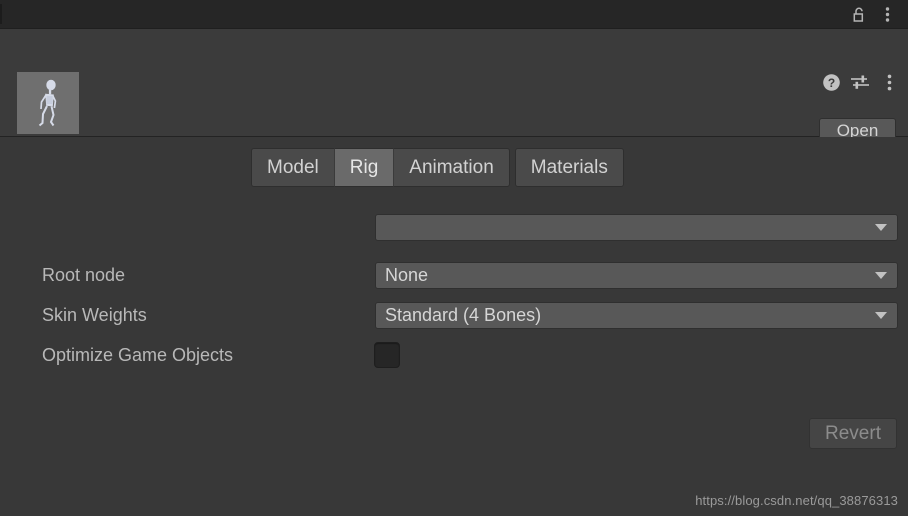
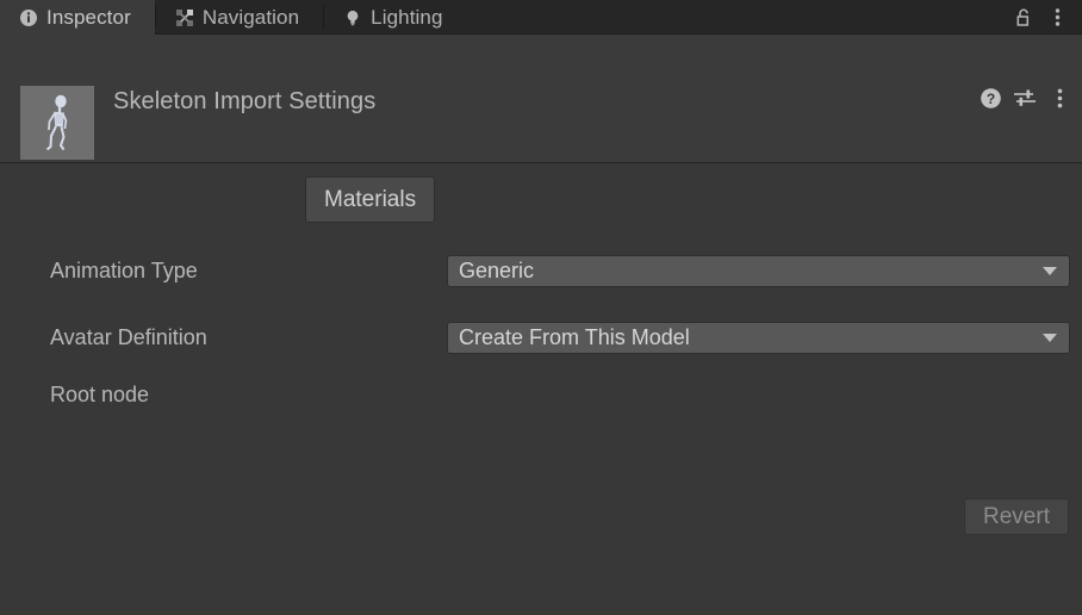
+ Inspector
+ Navigation
+ Lighting
+ Skeleton Import Settings
  ?
- Open
- Model
- Rig
- Animation
  Materials
+ Animation Type
+ Generic
+ Avatar Definition
+ Create From This Model
  Root node
- None
- Skin Weights
- Standard (4 Bones)
- Optimize Game Objects
  Revert
- https://blog.csdn.net/qq_38876313
